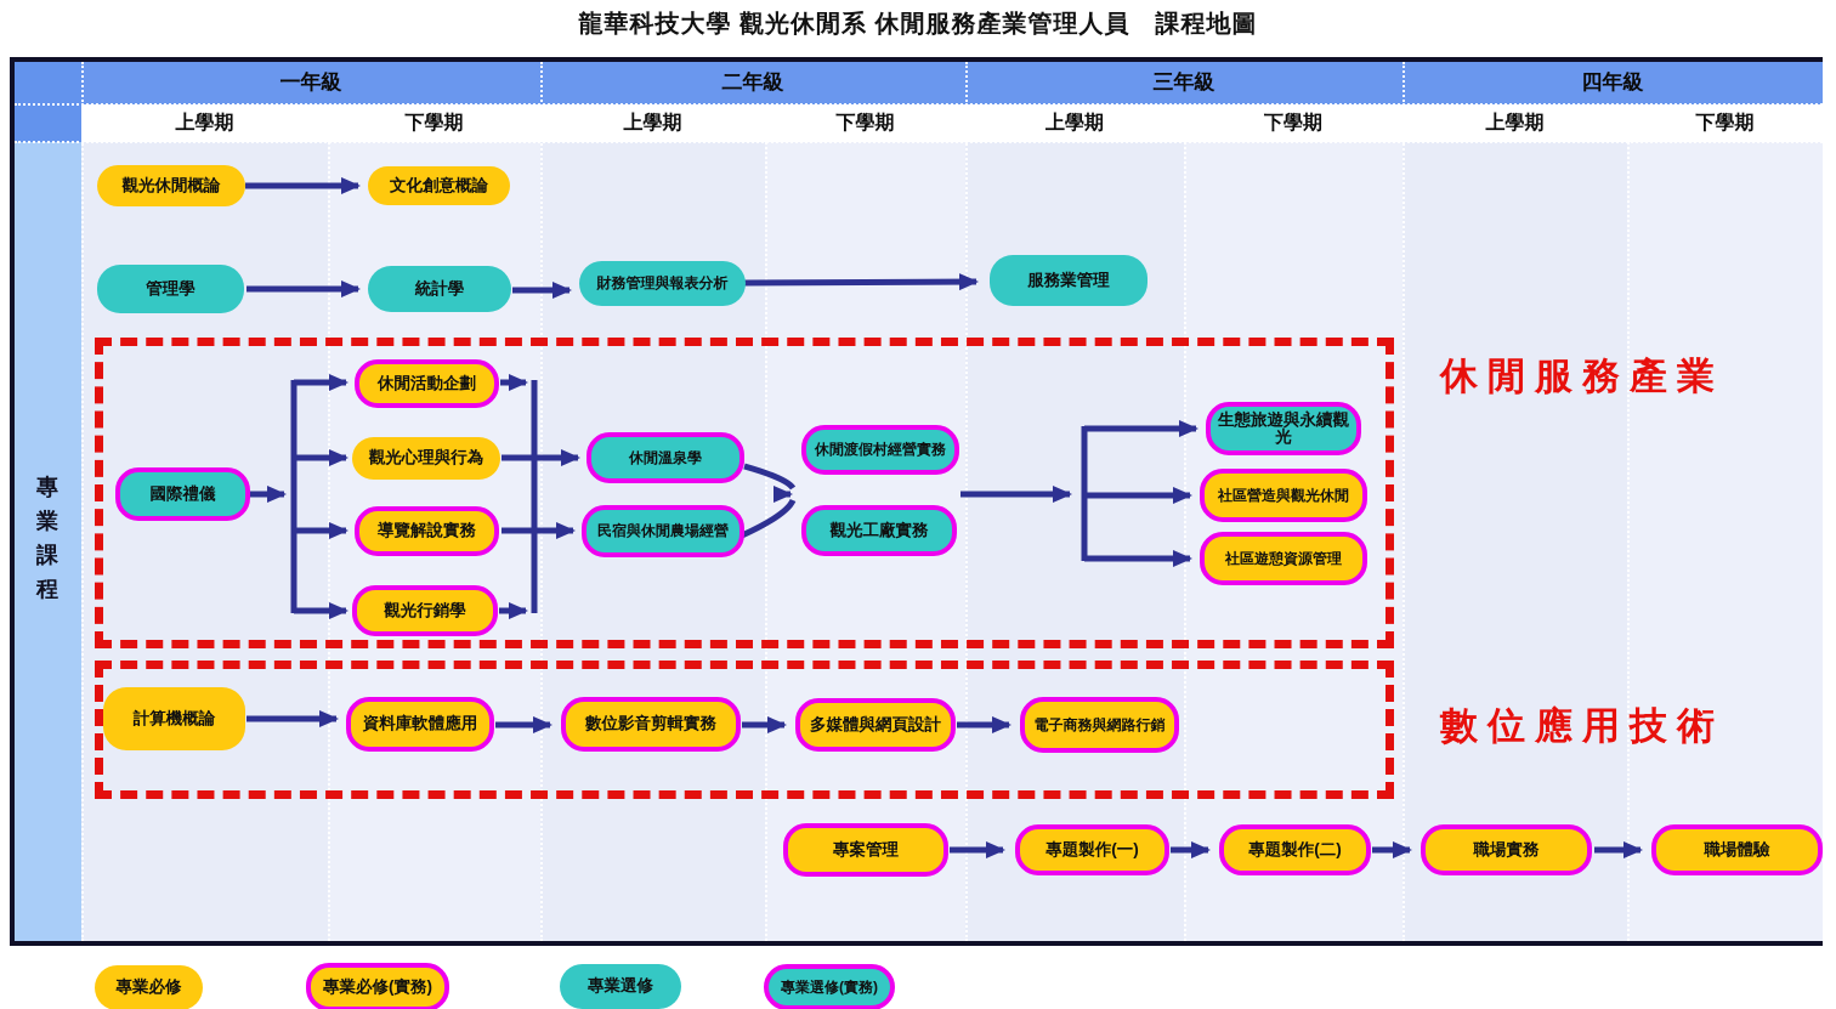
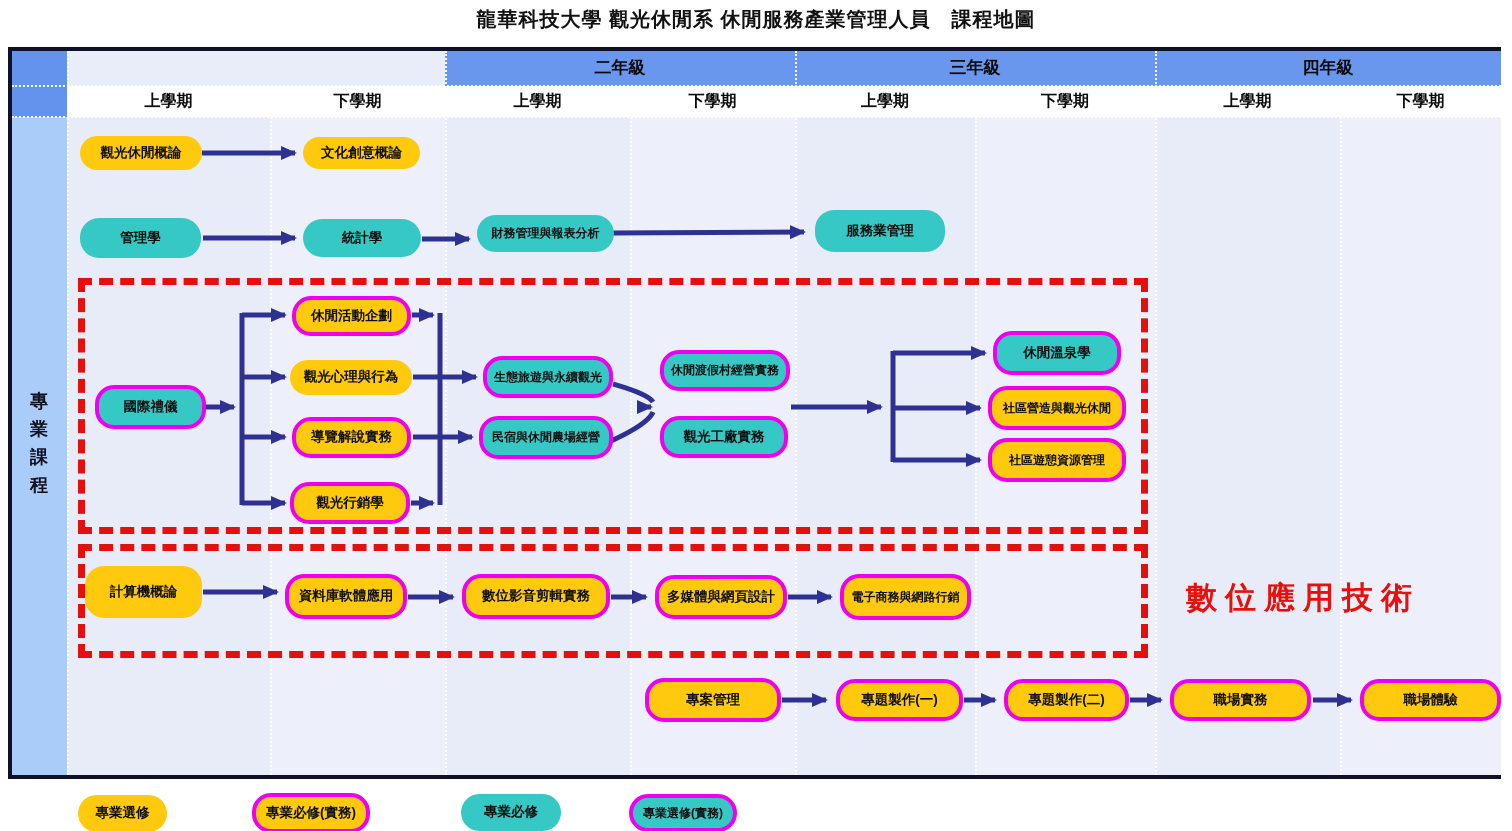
  龍華科技大學 觀光休閒系 休閒服務產業管理人員 課程地圖
  專業課程
- 一年級
  二年級
  三年級
  四年級
  上學期
  下學期
  上學期
  下學期
  上學期
  下學期
  上學期
  下學期
- 休閒服務產業
  數位應用技術
  觀光休閒概論
  文化創意概論
  管理學
  統計學
  財務管理與報表分析
  服務業管理
  國際禮儀
  休閒活動企劃
  觀光心理與行為
  導覽解說實務
  觀光行銷學
- 休閒溫泉學
+ 生態旅遊與永續觀光
  民宿與休閒農場經營
  休閒渡假村經營實務
  觀光工廠實務
- 生態旅遊與永續觀光
+ 休閒溫泉學
  社區營造與觀光休閒
  社區遊憩資源管理
  計算機概論
  資料庫軟體應用
  數位影音剪輯實務
  多媒體與網頁設計
  電子商務與網路行銷
  專案管理
  專題製作(一)
  專題製作(二)
  職場實務
  職場體驗
- 專業必修
+ 專業選修
  專業必修(實務)
- 專業選修
+ 專業必修
  專業選修(實務)
